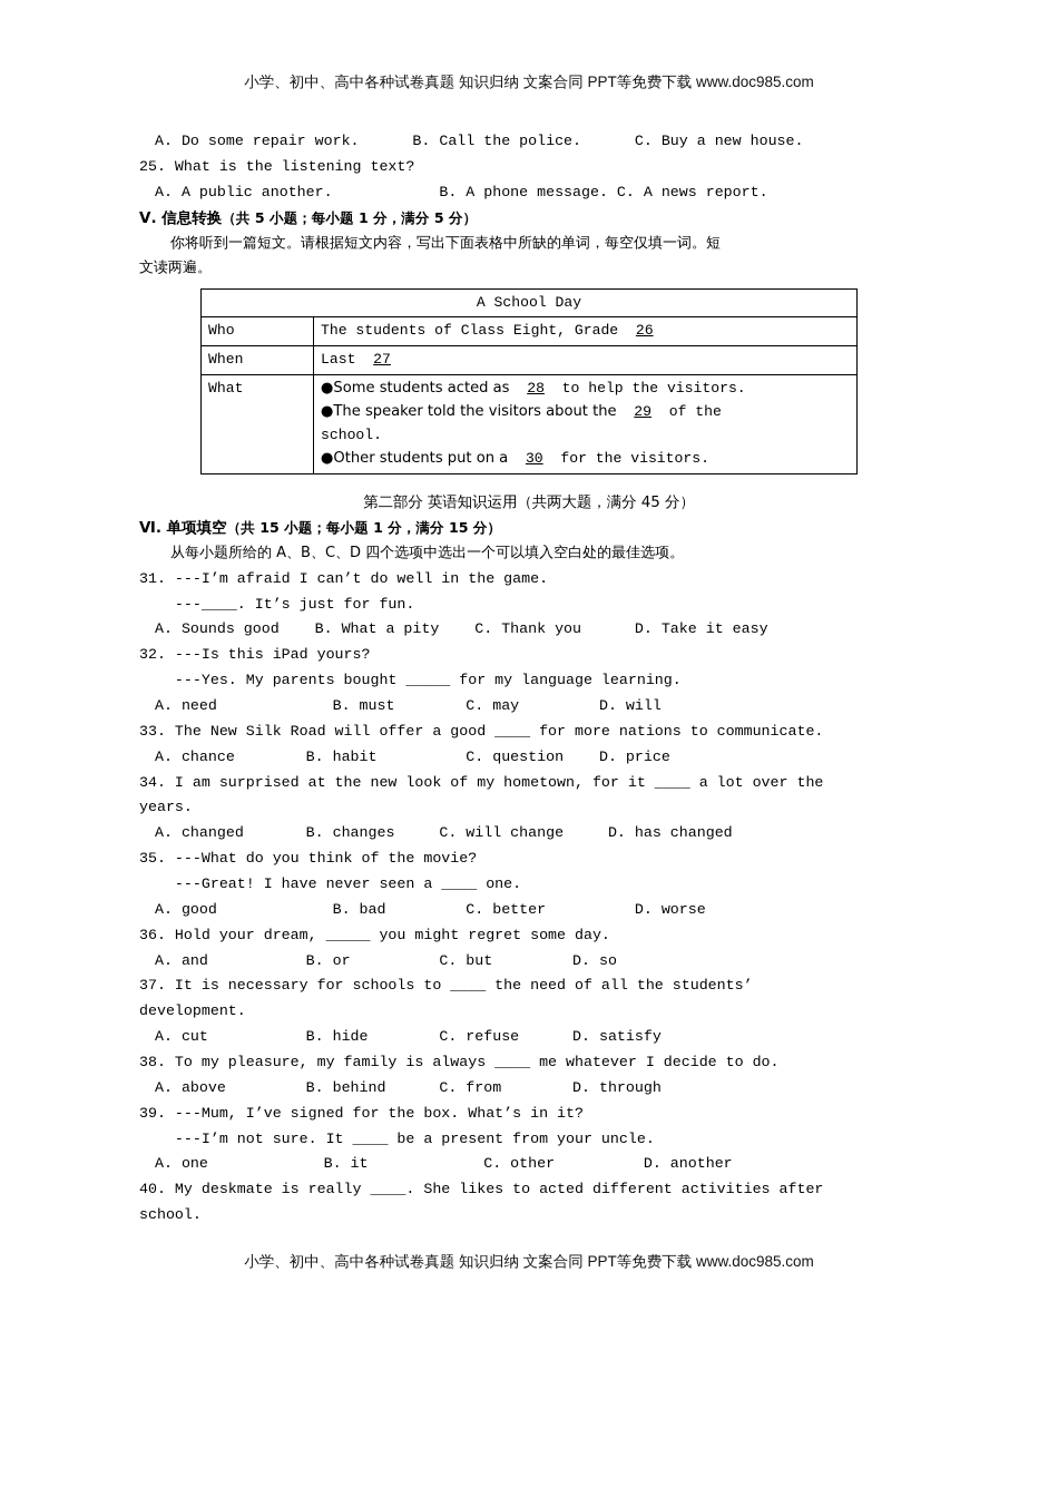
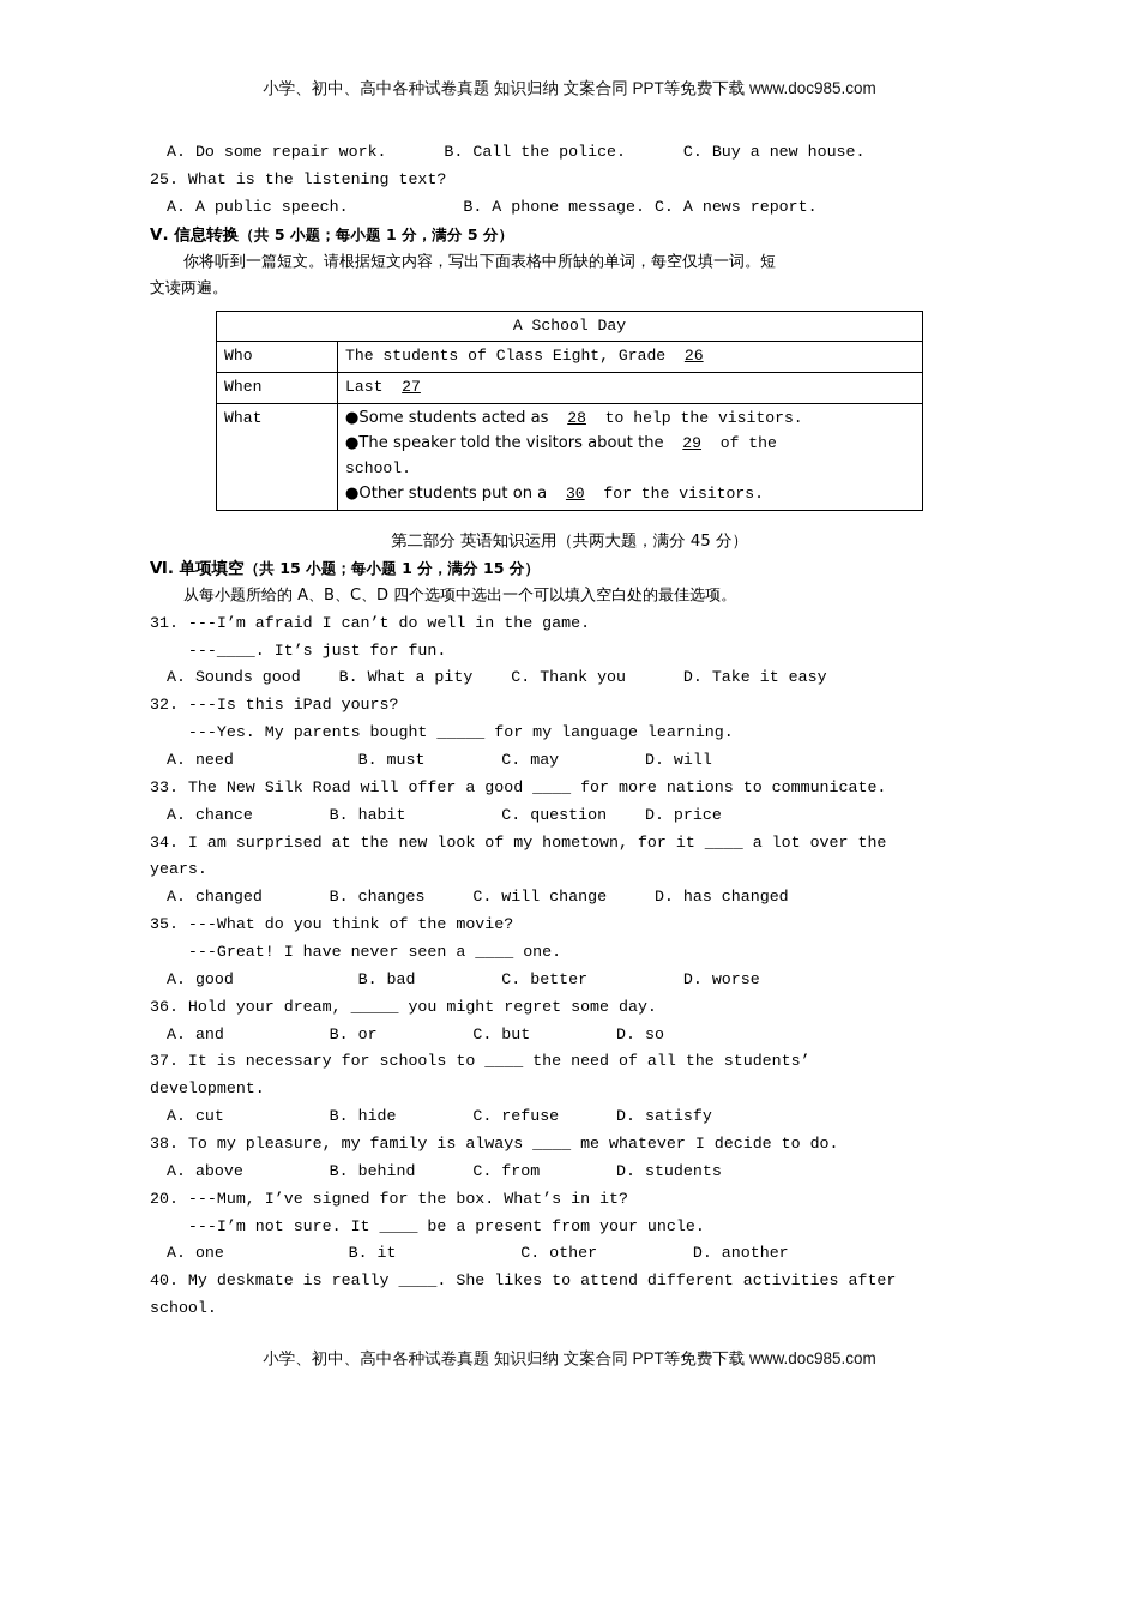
  小学、初中、高中各种试卷真题 知识归纳 文案合同 PPT等免费下载 www.doc985.com
  A. Do some repair work. B. Call the police. C. Buy a new house.
  25. What is the listening text?
- A. A public another. B. A phone message. C. A news report.
+ A. A public speech. B. A phone message. C. A news report.
  Ⅴ. 信息转换（共 5 小题；每小题 1 分，满分 5 分）
  你将听到一篇短文。请根据短文内容，写出下面表格中所缺的单词，每空仅填一词。短
  文读两遍。
  A School Day
  Who	The students of Class Eight, Grade 26
  When	Last 27
  What	●Some students acted as 28 to help the visitors. ●The speaker told the visitors about the 29 of the school. ●Other students put on a 30 for the visitors.
  第二部分 英语知识运用（共两大题，满分 45 分）
  Ⅵ. 单项填空（共 15 小题；每小题 1 分，满分 15 分）
  从每小题所给的 A、B、C、D 四个选项中选出一个可以填入空白处的最佳选项。
  31. ---I’m afraid I can’t do well in the game.
  ---____. It’s just for fun.
  A. Sounds good B. What a pity C. Thank you D. Take it easy
  32. ---Is this iPad yours?
  ---Yes. My parents bought _____ for my language learning.
  A. need B. must C. may D. will
  33. The New Silk Road will offer a good ____ for more nations to communicate.
  A. chance B. habit C. question D. price
  34. I am surprised at the new look of my hometown, for it ____ a lot over the
  years.
  A. changed B. changes C. will change D. has changed
  35. ---What do you think of the movie?
  ---Great! I have never seen a ____ one.
  A. good B. bad C. better D. worse
  36. Hold your dream, _____ you might regret some day.
  A. and B. or C. but D. so
  37. It is necessary for schools to ____ the need of all the students’
  development.
  A. cut B. hide C. refuse D. satisfy
  38. To my pleasure, my family is always ____ me whatever I decide to do.
- A. above B. behind C. from D. through
+ A. above B. behind C. from D. students
- 39. ---Mum, I’ve signed for the box. What’s in it?
+ 20. ---Mum, I’ve signed for the box. What’s in it?
  ---I’m not sure. It ____ be a present from your uncle.
  A. one B. it C. other D. another
- 40. My deskmate is really ____. She likes to acted different activities after
+ 40. My deskmate is really ____. She likes to attend different activities after
  school.
  小学、初中、高中各种试卷真题 知识归纳 文案合同 PPT等免费下载 www.doc985.com
